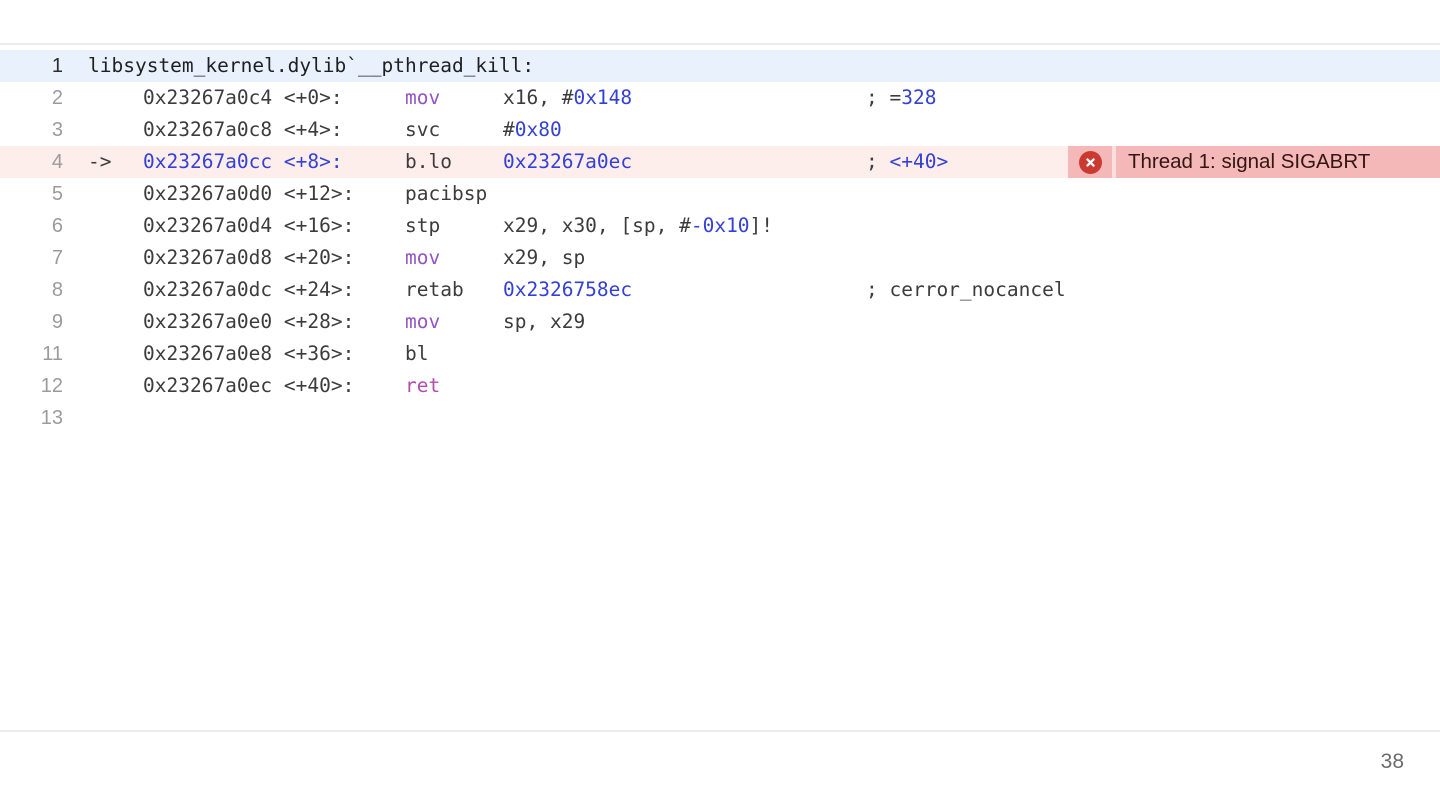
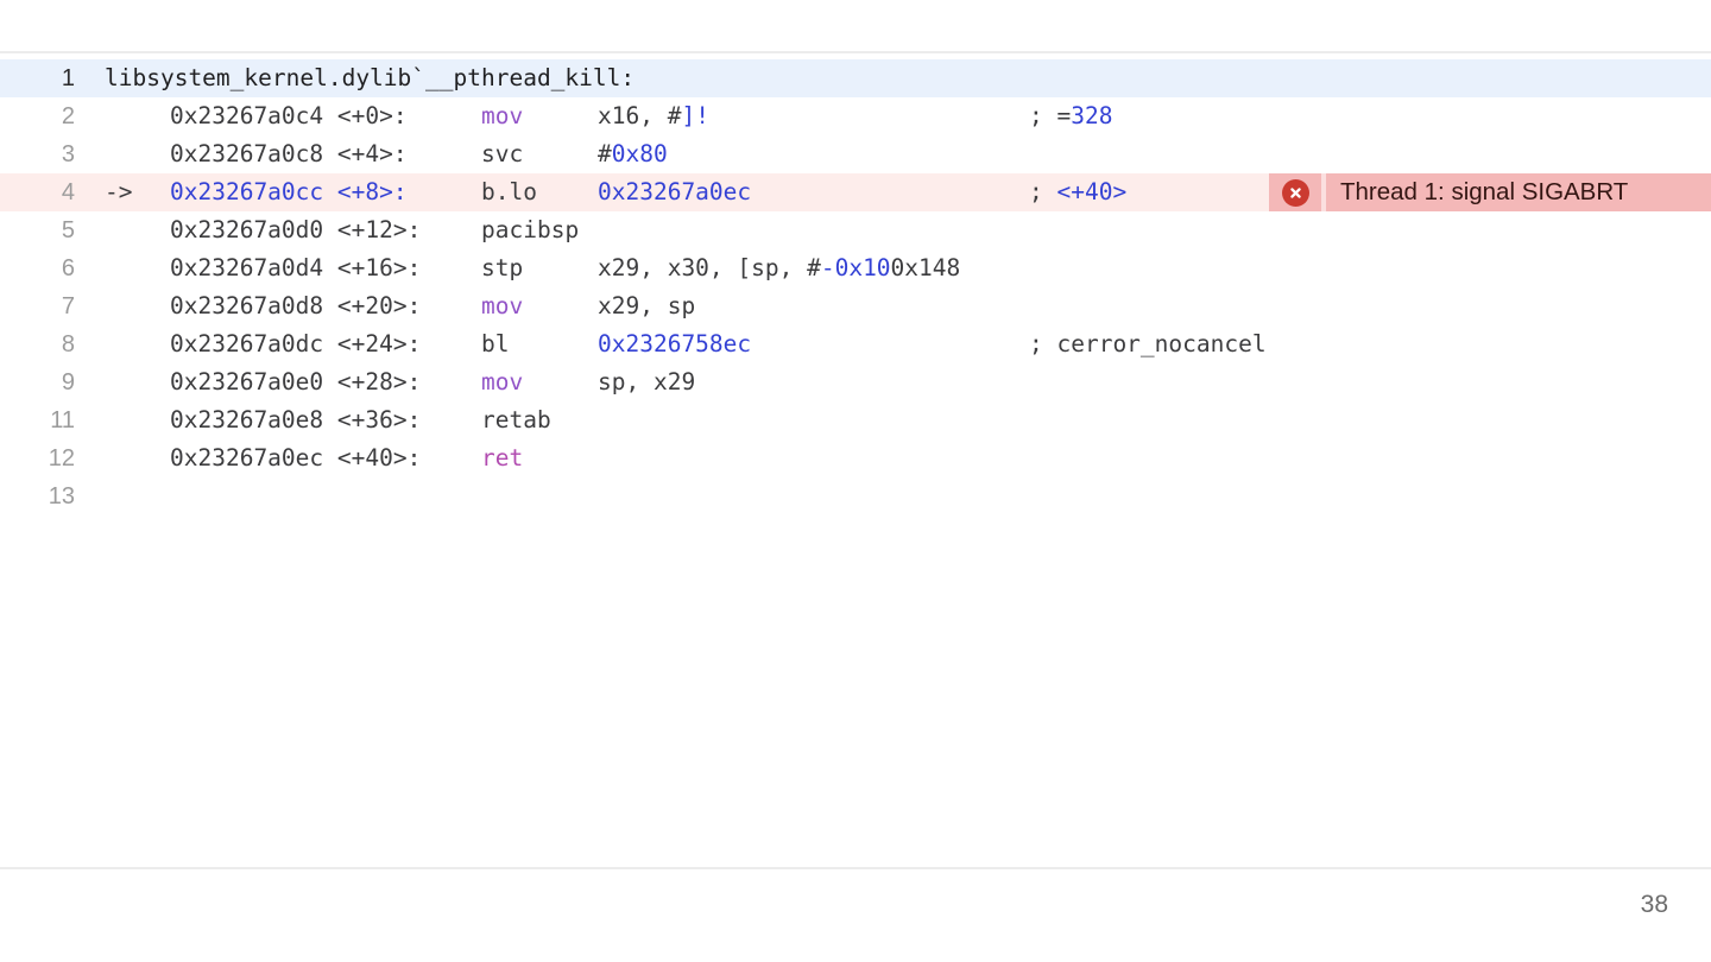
  1
  libsystem_kernel.dylib`__pthread_kill:
  2
  0x23267a0c4 <+0>:
  mov
- x16, #0x148
+ x16, #]!
  ; =328
  3
  0x23267a0c8 <+4>:
  svc
  #0x80
  4
  ->
  0x23267a0cc <+8>:
  b.lo
  0x23267a0ec
  ; <+40>
  5
  0x23267a0d0 <+12>:
  pacibsp
  6
  0x23267a0d4 <+16>:
  stp
- x29, x30, [sp, #-0x10]!
+ x29, x30, [sp, #-0x100x148
  7
  0x23267a0d8 <+20>:
  mov
  x29, sp
  8
  0x23267a0dc <+24>:
- retab
+ bl
  0x2326758ec
  ; cerror_nocancel
  9
  0x23267a0e0 <+28>:
  mov
  sp, x29
  11
  0x23267a0e8 <+36>:
- bl
+ retab
  12
  0x23267a0ec <+40>:
  ret
  13
  Thread 1: signal SIGABRT
  38
